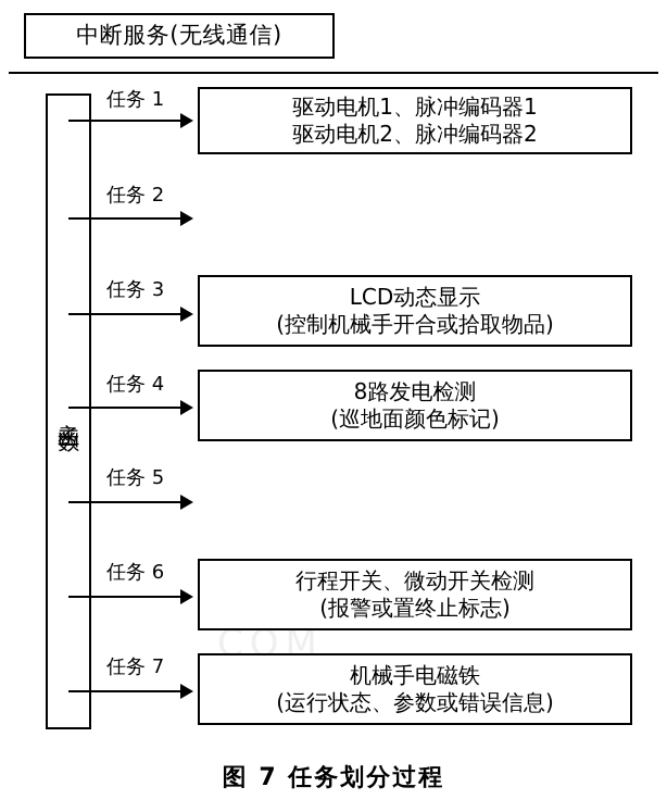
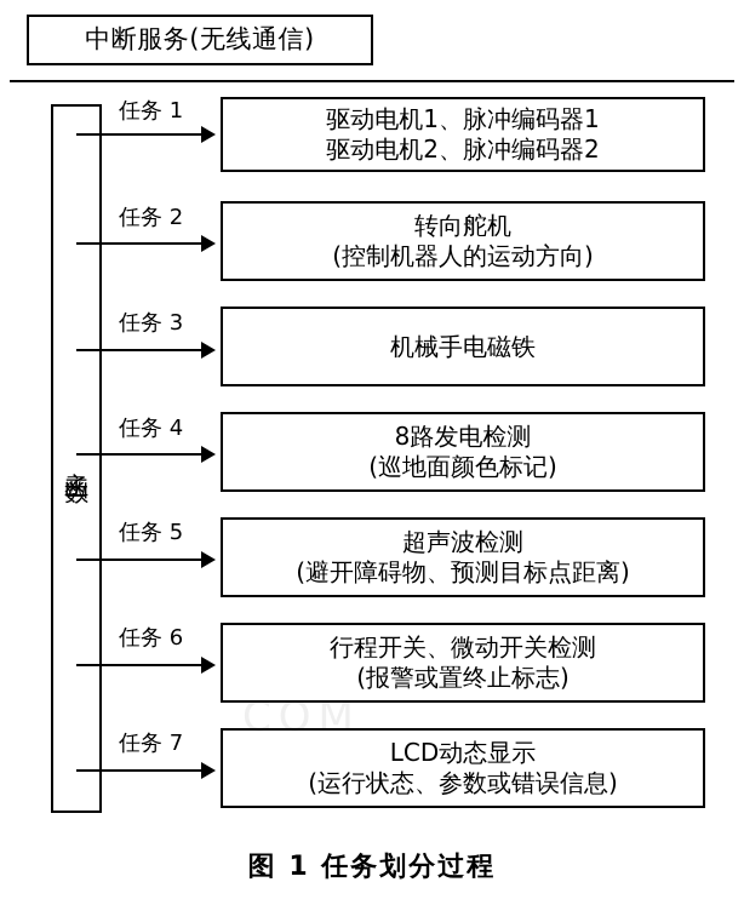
  中断服务(无线通信)
  COM
  任务 1
  驱动电机1、脉冲编码器1
  驱动电机2、脉冲编码器2
  任务 2
+ 转向舵机
+ (控制机器人的运动方向)
  任务 3
- LCD动态显示
+ 机械手电磁铁
- (控制机械手开合或拾取物品)
  任务 4
  8路发电检测
  (巡地面颜色标记)
  任务 5
+ 超声波检测
+ (避开障碍物、预测目标点距离)
  任务 6
  行程开关、微动开关检测
  (报警或置终止标志)
  任务 7
- 机械手电磁铁
+ LCD动态显示
  (运行状态、参数或错误信息)
- 图 7 任务划分过程
+ 图 1 任务划分过程
